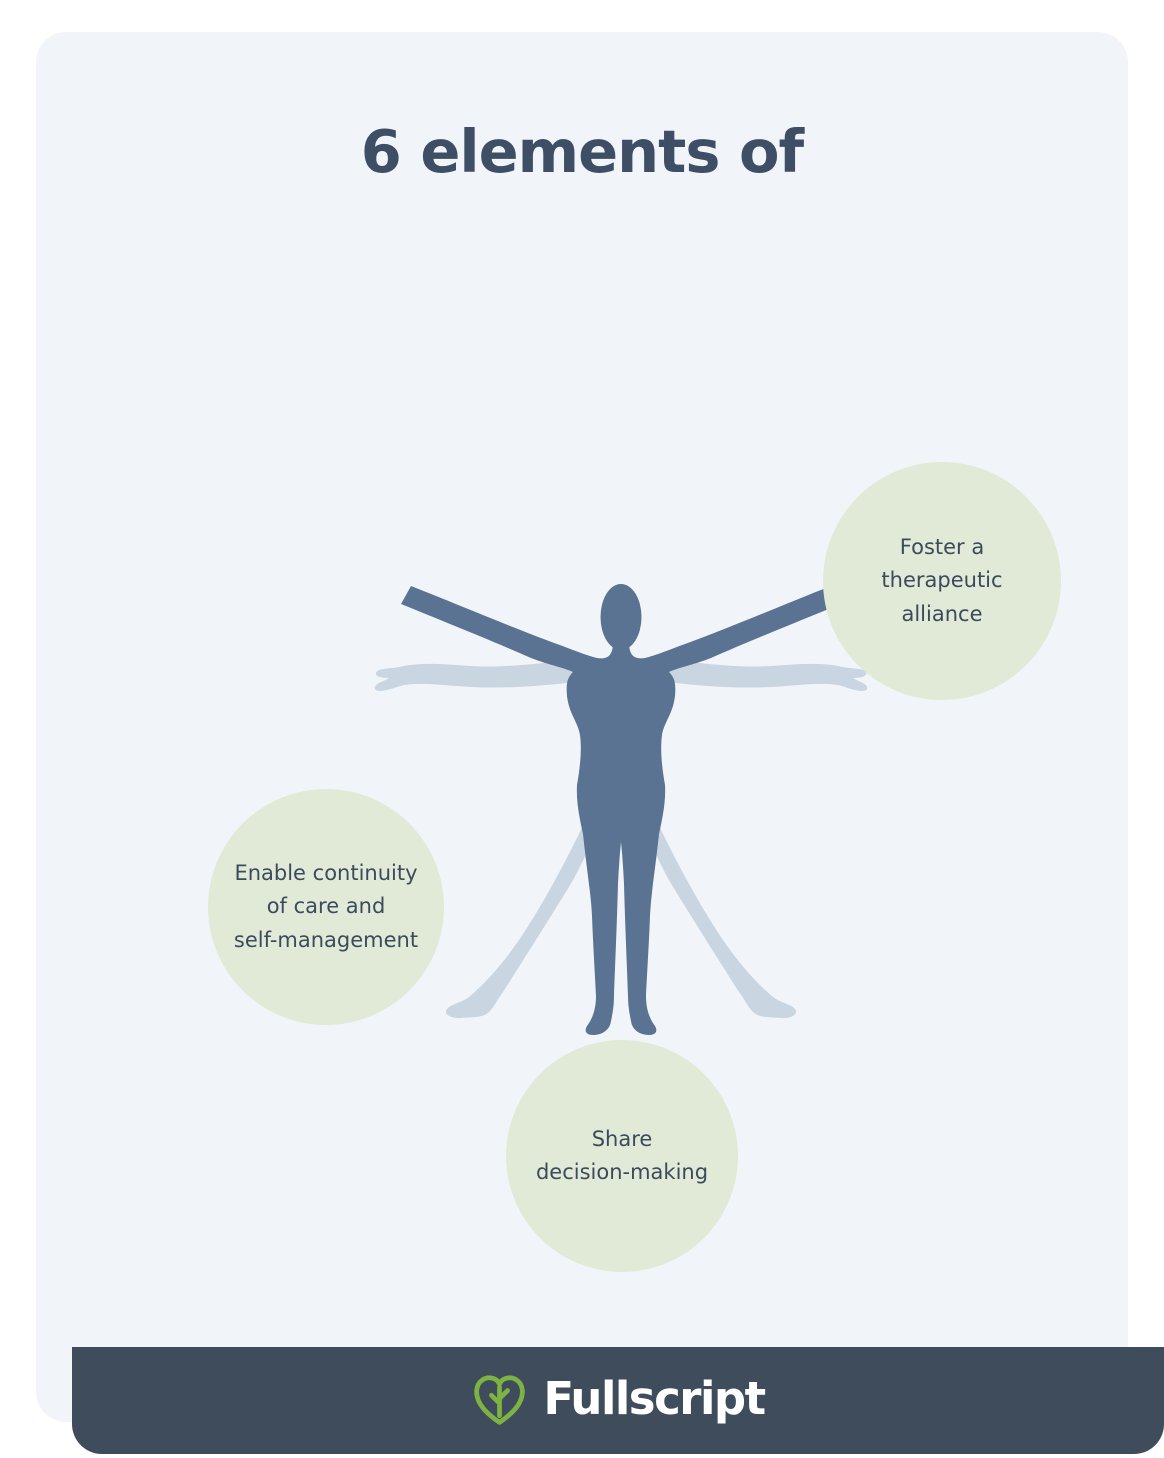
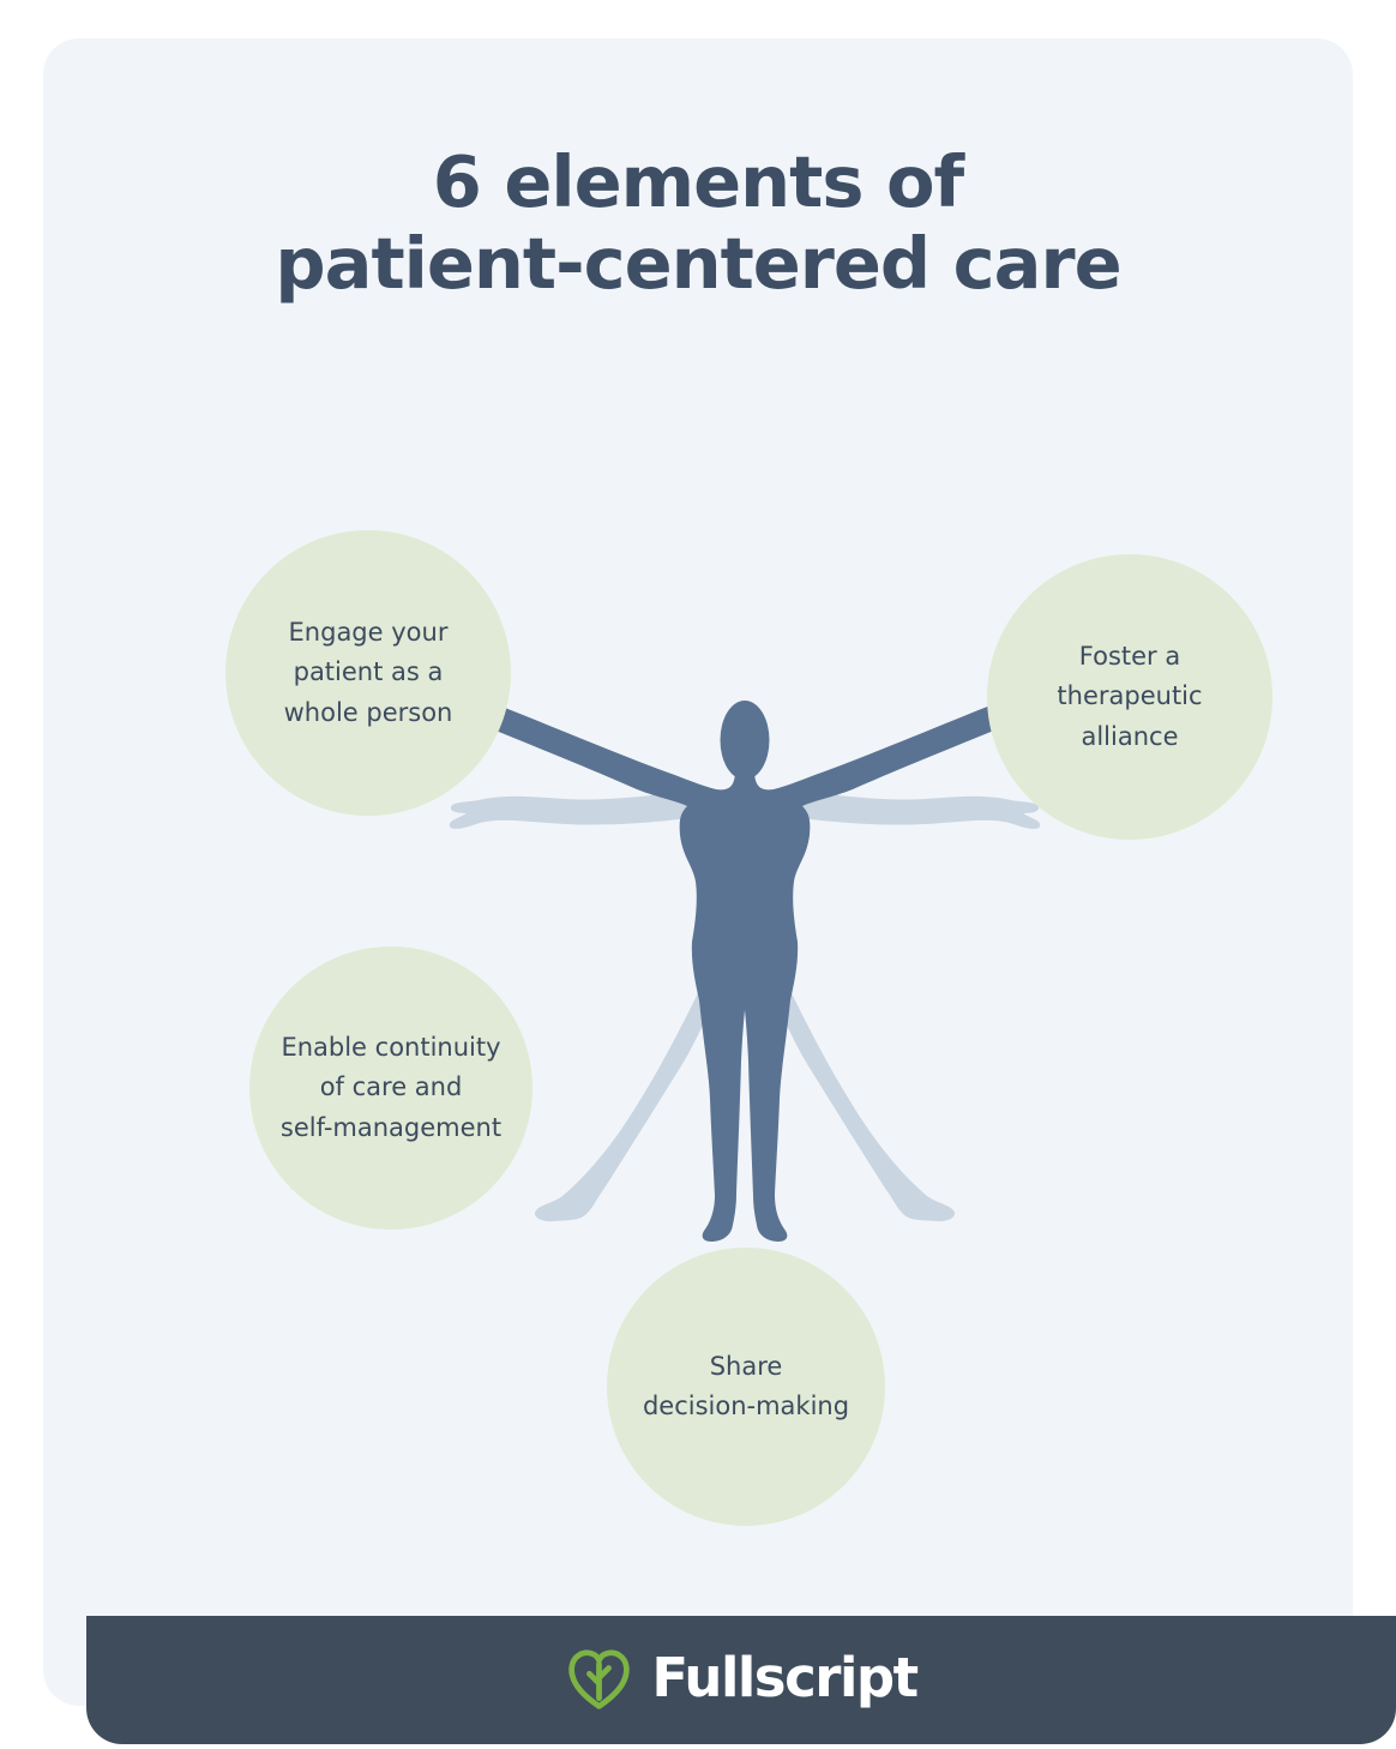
  6 elements of
+ patient-centered care
+ Engage your
+ patient as a
+ whole person
  Foster a
  therapeutic
  alliance
  Enable continuity
  of care and
  self-management
  Share
  decision-making
  Fullscript
